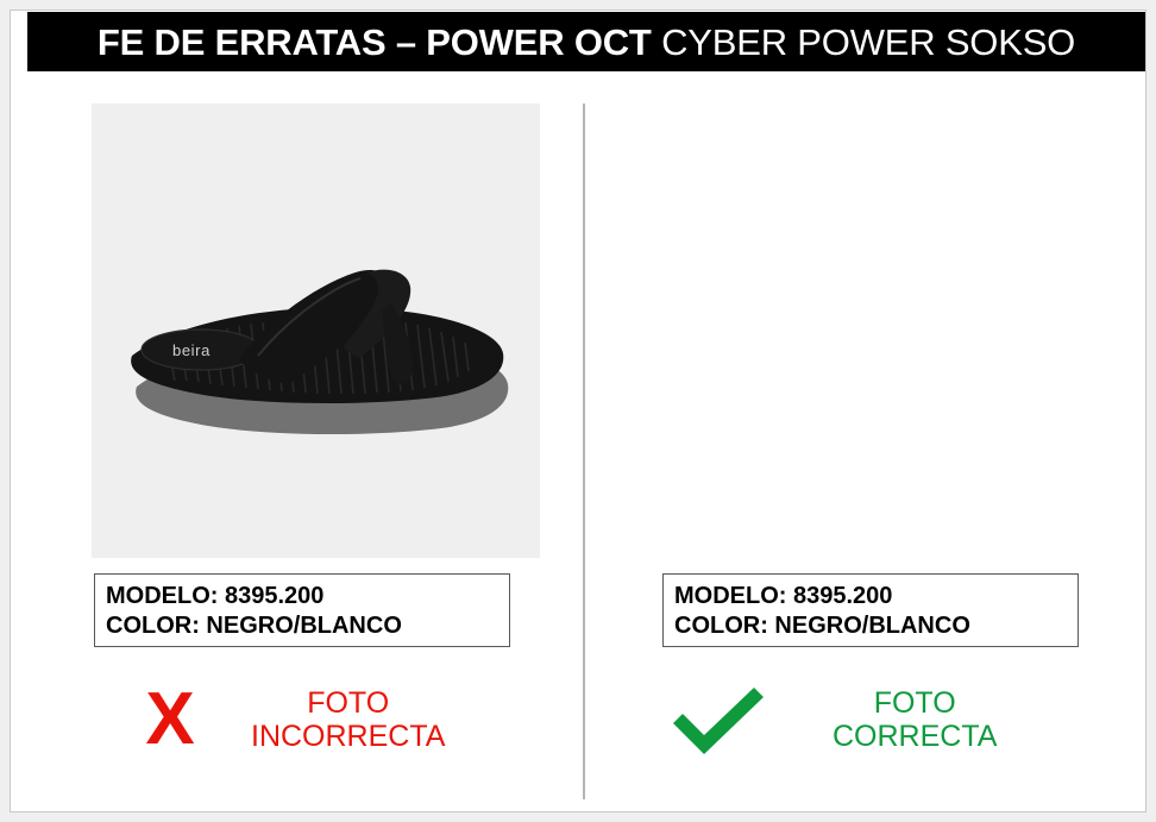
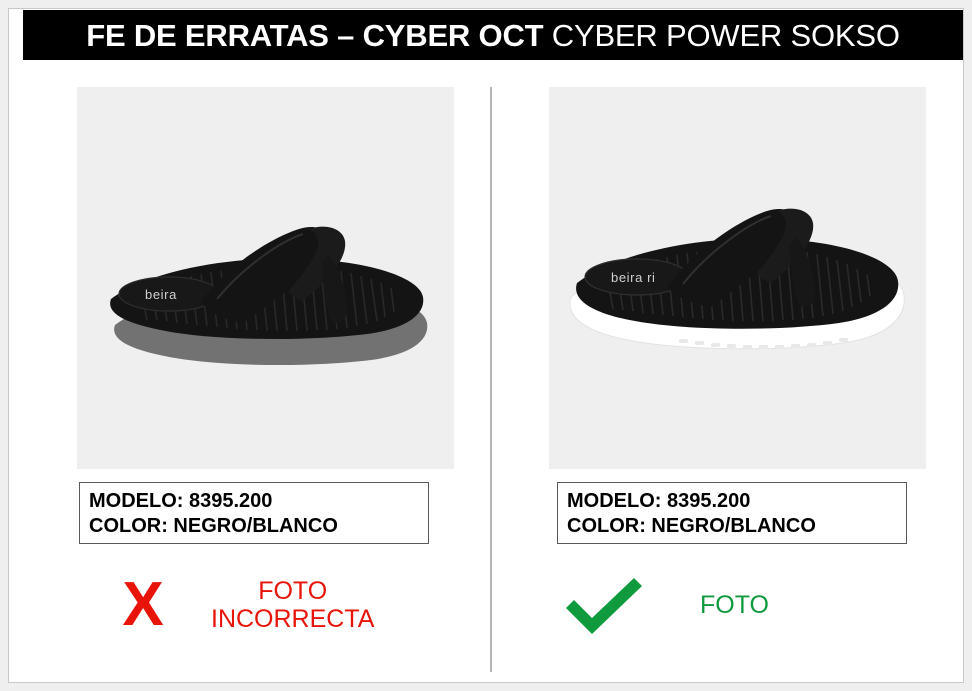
- FE DE ERRATAS – POWER OCT CYBER POWER SOKSO
+ FE DE ERRATAS – CYBER OCT CYBER POWER SOKSO
  beira
  MODELO: 8395.200
  COLOR: NEGRO/BLANCO
  X
  FOTO
  INCORRECTA
+ beira ri
  MODELO: 8395.200
  COLOR: NEGRO/BLANCO
  FOTO
- CORRECTA
